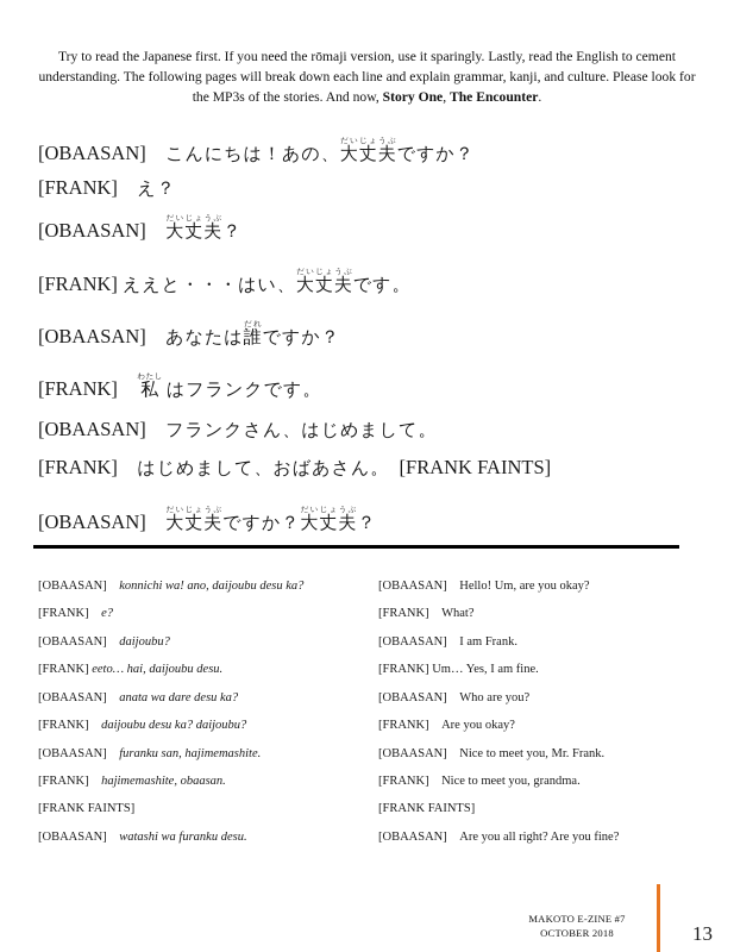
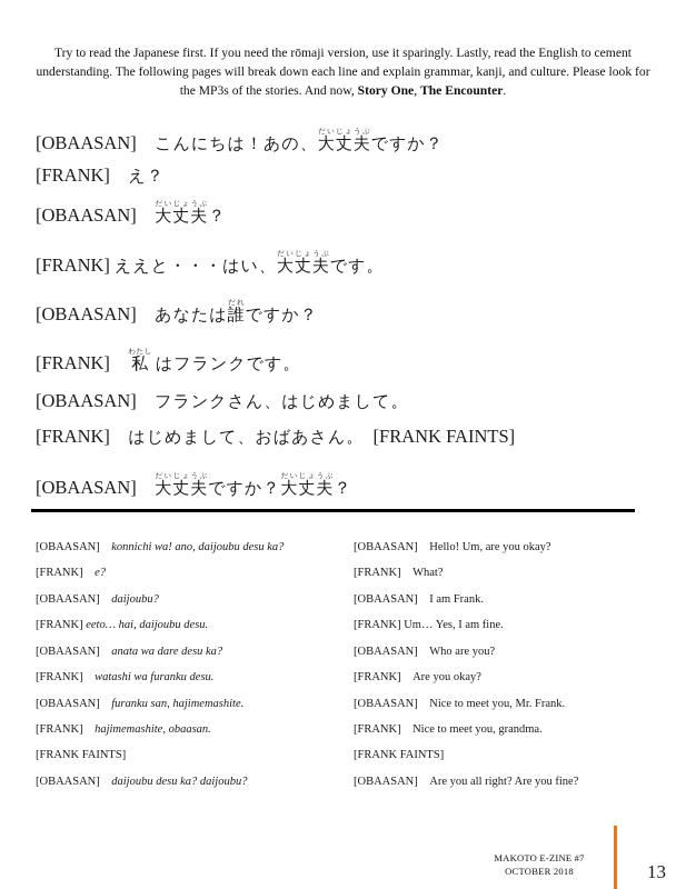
  Try to read the Japanese first. If you need the rōmaji version, use it sparingly. Lastly, read the English to cement understanding. The following pages will break down each line and explain grammar, kanji, and culture. Please look for the MP3s of the stories. And now, Story One, The Encounter.
  [OBAASAN] こんにちは！あの、大丈夫だいじょうぶですか？
  [FRANK] え？
  [OBAASAN] 大丈夫だいじょうぶ？
  [FRANK] ええと・・・はい、大丈夫だいじょうぶです。
  [OBAASAN] あなたは誰だれですか？
  [FRANK] 私わたし はフランクです。
  [OBAASAN] フランクさん、はじめまして。
  [FRANK] はじめまして、おばあさん。 [FRANK FAINTS]
  [OBAASAN] 大丈夫だいじょうぶですか？大丈夫だいじょうぶ？
  [OBAASAN] konnichi wa! ano, daijoubu desu ka?
  [FRANK] e?
  [OBAASAN] daijoubu?
  [FRANK] eeto… hai, daijoubu desu.
  [OBAASAN] anata wa dare desu ka?
- [FRANK] daijoubu desu ka? daijoubu?
+ [FRANK] watashi wa furanku desu.
  [OBAASAN] furanku san, hajimemashite.
  [FRANK] hajimemashite, obaasan.
  [FRANK FAINTS]
- [OBAASAN] watashi wa furanku desu.
+ [OBAASAN] daijoubu desu ka? daijoubu?
  [OBAASAN] Hello! Um, are you okay?
  [FRANK] What?
  [OBAASAN] I am Frank.
  [FRANK] Um… Yes, I am fine.
  [OBAASAN] Who are you?
  [FRANK] Are you okay?
  [OBAASAN] Nice to meet you, Mr. Frank.
  [FRANK] Nice to meet you, grandma.
  [FRANK FAINTS]
  [OBAASAN] Are you all right? Are you fine?
  MAKOTO E-ZINE #7
  OCTOBER 2018
  13
